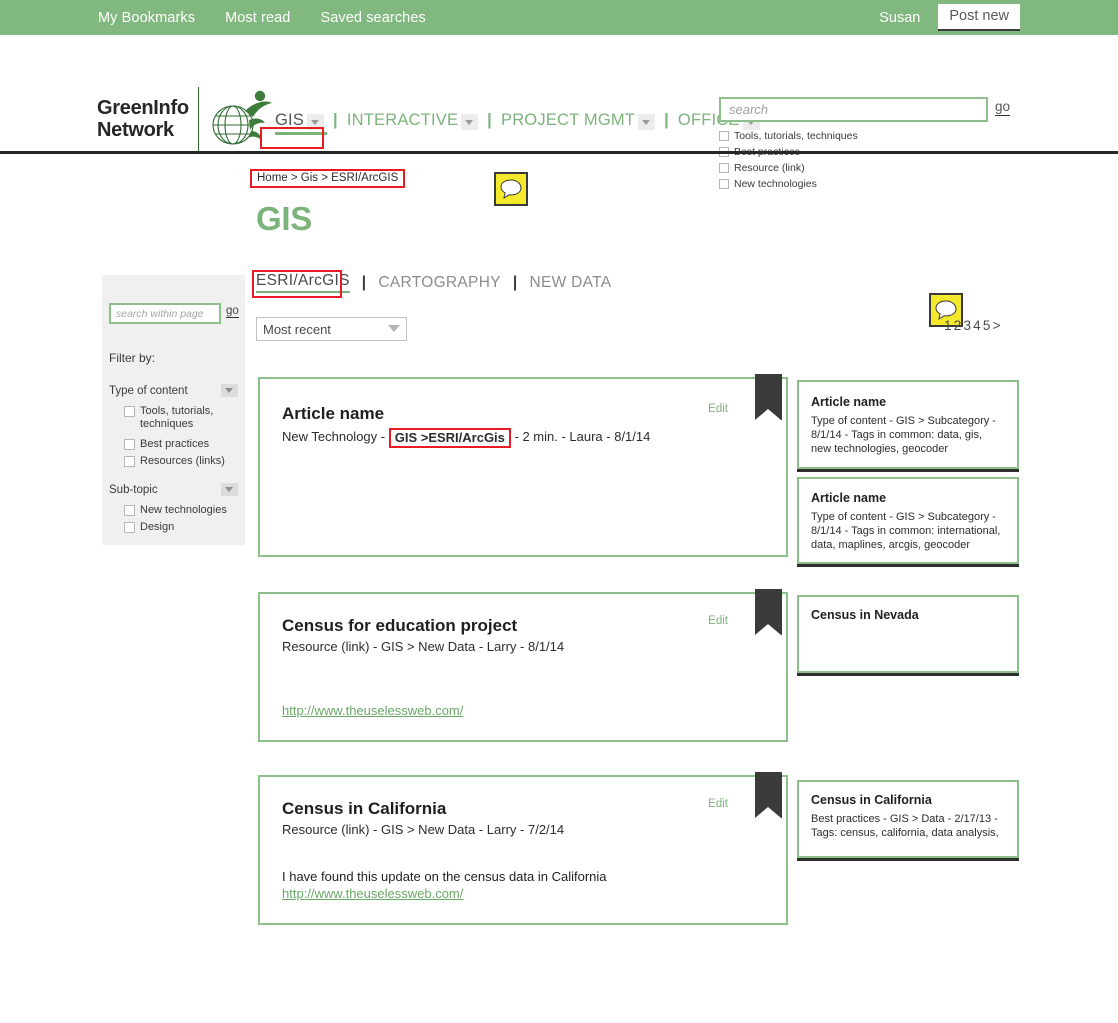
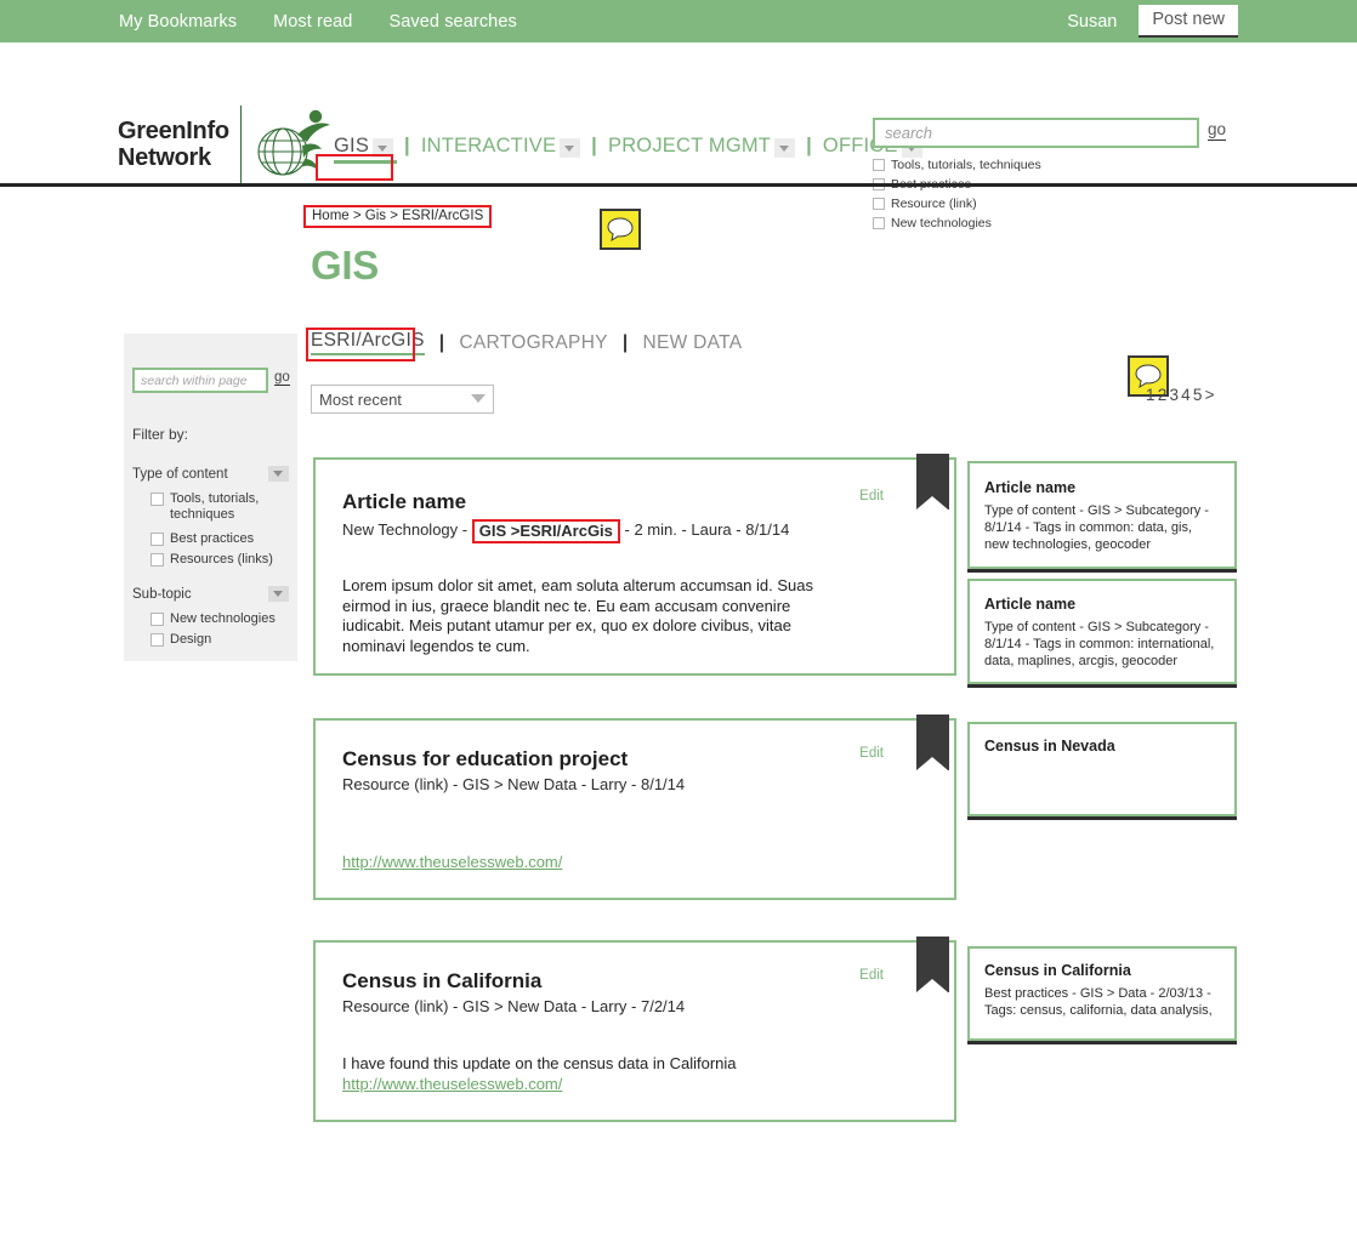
  My Bookmarks
  Most read
  Saved searches
  Susan
  Post new
  GreenInfo
  Network
  GIS
  |
  INTERACTIVE
  |
  PROJECT MGMT
  |
  search
  go
  Tools, tutorials, techniques
  Resource (link)
  New technologies
  Home > Gis > ESRI/ArcGIS
  GIS
  ESRI/ArcGIS
  |
  CARTOGRAPHY
  |
  NEW DATA
  Most recent
  12345>
  search within page
  go
  Filter by:
  Type of content
  Tools, tutorials, techniques
  Best practices
  Resources (links)
  Sub-topic
  New technologies
  Design
  Article name
  New Technology - GIS >ESRI/ArcGis - 2 min. - Laura - 8/1/14
+ Lorem ipsum dolor sit amet, eam soluta alterum accumsan id. Suas eirmod in ius, graece blandit nec te. Eu eam accusam convenire iudicabit. Meis putant utamur per ex, quo ex dolore civibus, vitae nominavi legendos te cum.
  Edit
  Census for education project
  Resource (link) - GIS > New Data - Larry - 8/1/14
  http://www.theuselessweb.com/
  Edit
  Census in California
  Resource (link) - GIS > New Data - Larry - 7/2/14
  I have found this update on the census data in California
  http://www.theuselessweb.com/
  Edit
  Article name
  Type of content - GIS > Subcategory - 8/1/14 - Tags in common: data, gis, new technologies, geocoder
  Article name
  Type of content - GIS > Subcategory - 8/1/14 - Tags in common: international, data, maplines, arcgis, geocoder
  Census in Nevada
  Census in California
- Best practices - GIS > Data - 2/17/13 - Tags: census, california, data analysis,
+ Best practices - GIS > Data - 2/03/13 - Tags: census, california, data analysis,
